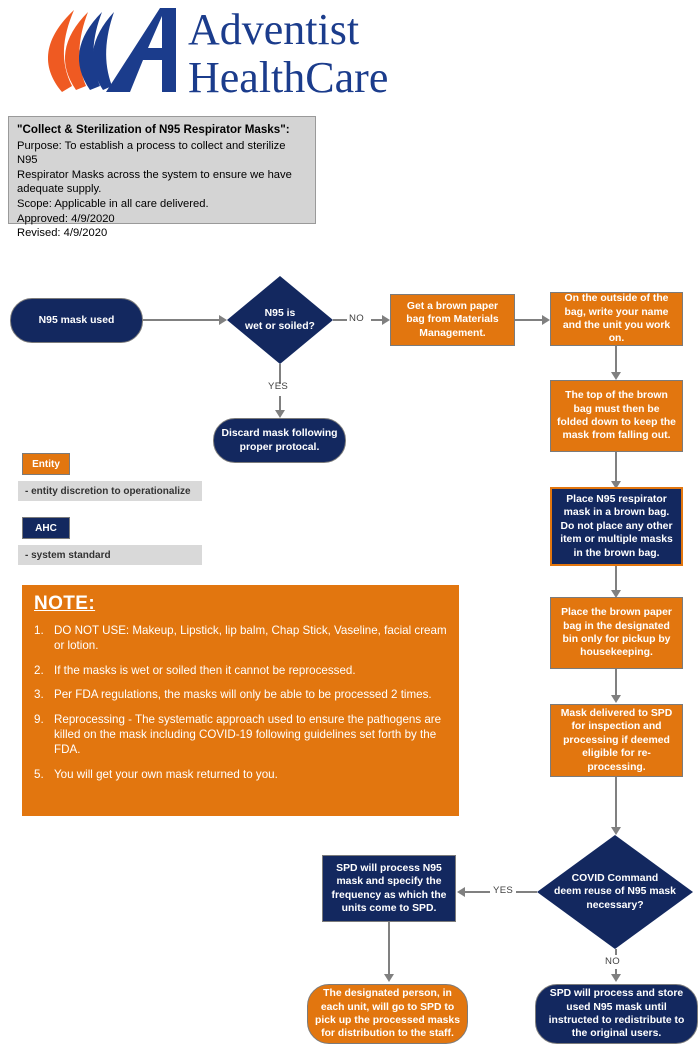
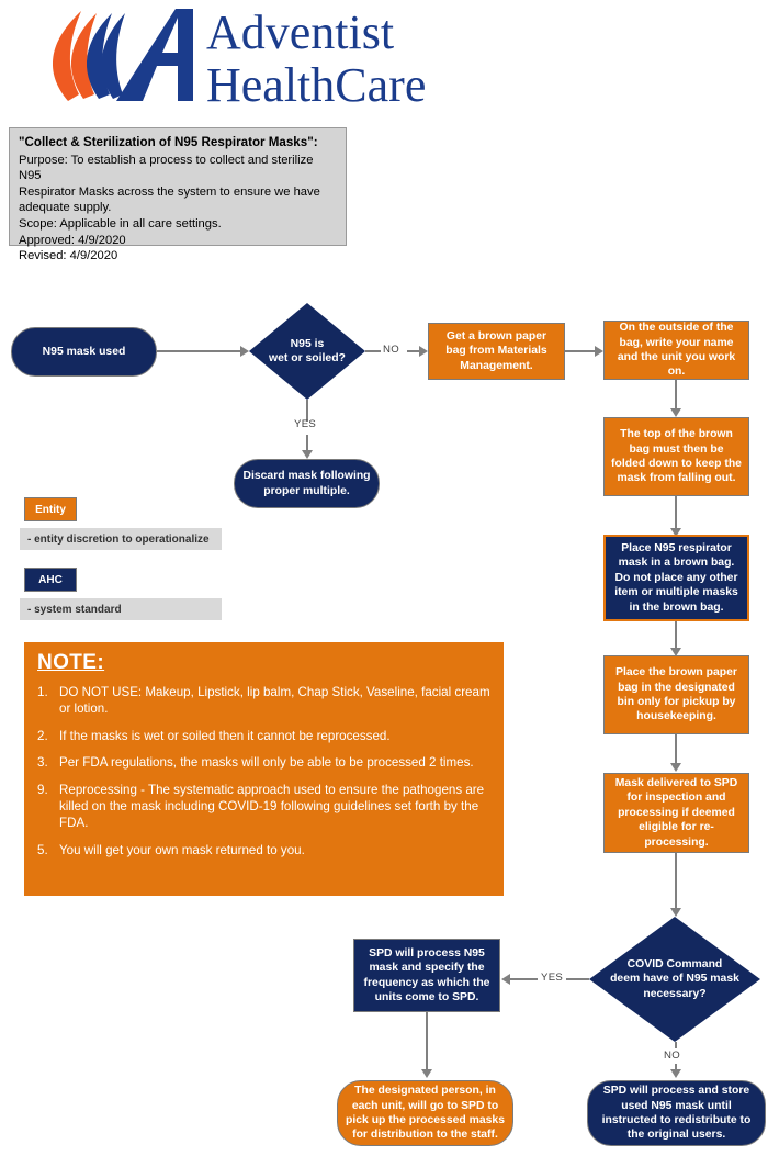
  Adventist
  HealthCare
  "Collect & Sterilization of N95 Respirator Masks":
  Purpose: To establish a process to collect and sterilize N95
  Respirator Masks across the system to ensure we have
  adequate supply.
- Scope: Applicable in all care delivered.
+ Scope: Applicable in all care settings.
  Approved: 4/9/2020
  Revised: 4/9/2020
  N95 mask used
  N95 is
  wet or soiled?
  NO
  YES
- Discard mask following proper protocal.
+ Discard mask following proper multiple.
  Get a brown paper bag from Materials Management.
  On the outside of the bag, write your name and the unit you work on.
  The top of the brown bag must then be folded down to keep the mask from falling out.
  Place N95 respirator mask in a brown bag. Do not place any other item or multiple masks in the brown bag.
  Place the brown paper bag in the designated bin only for pickup by housekeeping.
  Mask delivered to SPD for inspection and processing if deemed eligible for re-processing.
  COVID Command
- deem reuse of N95 mask
+ deem have of N95 mask
  necessary?
  YES
  SPD will process N95 mask and specify the frequency as which the units come to SPD.
  The designated person, in each unit, will go to SPD to pick up the processed masks for distribution to the staff.
  NO
  SPD will process and store used N95 mask until instructed to redistribute to the original users.
  Entity
  - entity discretion to operationalize
  AHC
  - system standard
  NOTE:
  1.
  DO NOT USE: Makeup, Lipstick, lip balm, Chap Stick, Vaseline, facial cream or lotion.
  2.
  If the masks is wet or soiled then it cannot be reprocessed.
  3.
  Per FDA regulations, the masks will only be able to be processed 2 times.
  9.
  Reprocessing - The systematic approach used to ensure the pathogens are killed on the mask including COVID-19 following guidelines set forth by the FDA.
  5.
  You will get your own mask returned to you.
